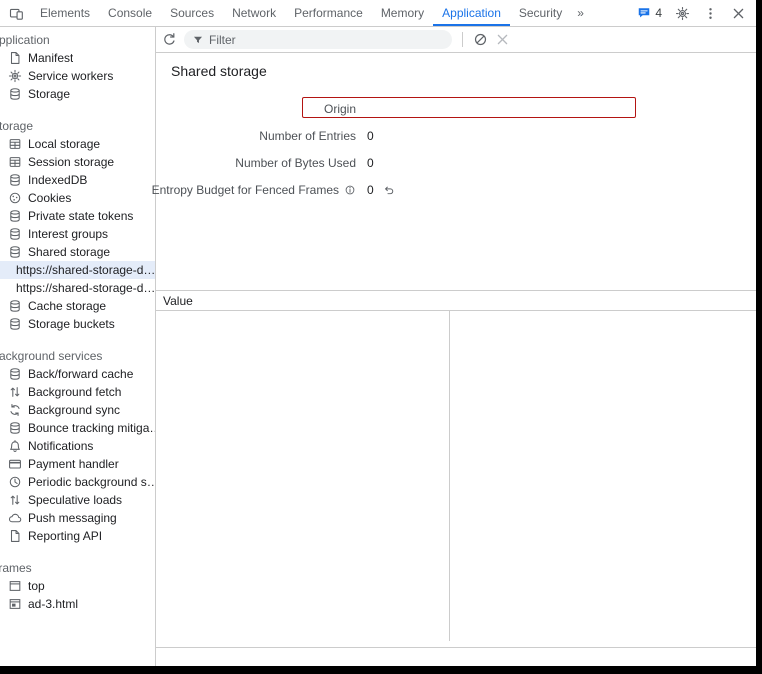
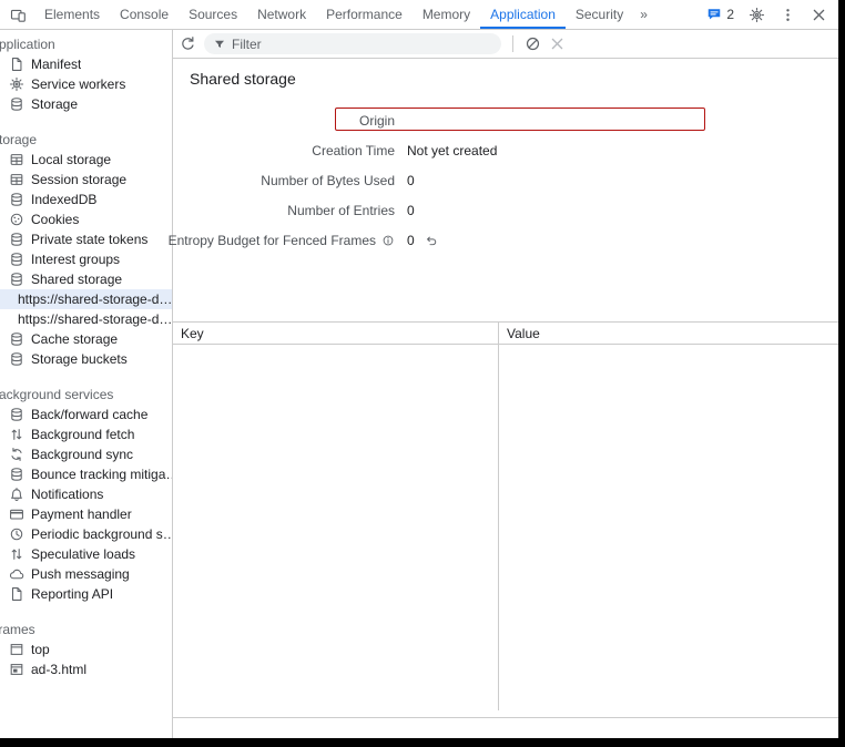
  Elements
  Console
  Sources
  Network
  Performance
  Memory
  Application
  Security
  »
- 4
+ 2
  pplication
  Manifest
  Service workers
  Storage
  torage
  Local storage
  Session storage
  IndexedDB
  Cookies
  Private state tokens
  Interest groups
  Shared storage
  https://shared-storage-d…
  https://shared-storage-d…
  Cache storage
  Storage buckets
  ackground services
  Back/forward cache
  Background fetch
  Background sync
  Bounce tracking mitiga
  Notifications
  Payment handler
  Periodic background s…
  Speculative loads
  Push messaging
  Reporting API
  rames
  top
  ad-3.html
  Filter
  Shared storage
  Origin
+ Creation Time
+ Not yet created
- Number of Entries
+ Number of Bytes Used
  0
- Number of Bytes Used
+ Number of Entries
  0
  Entropy Budget for Fenced Frames
  0
+ Key
  Value
